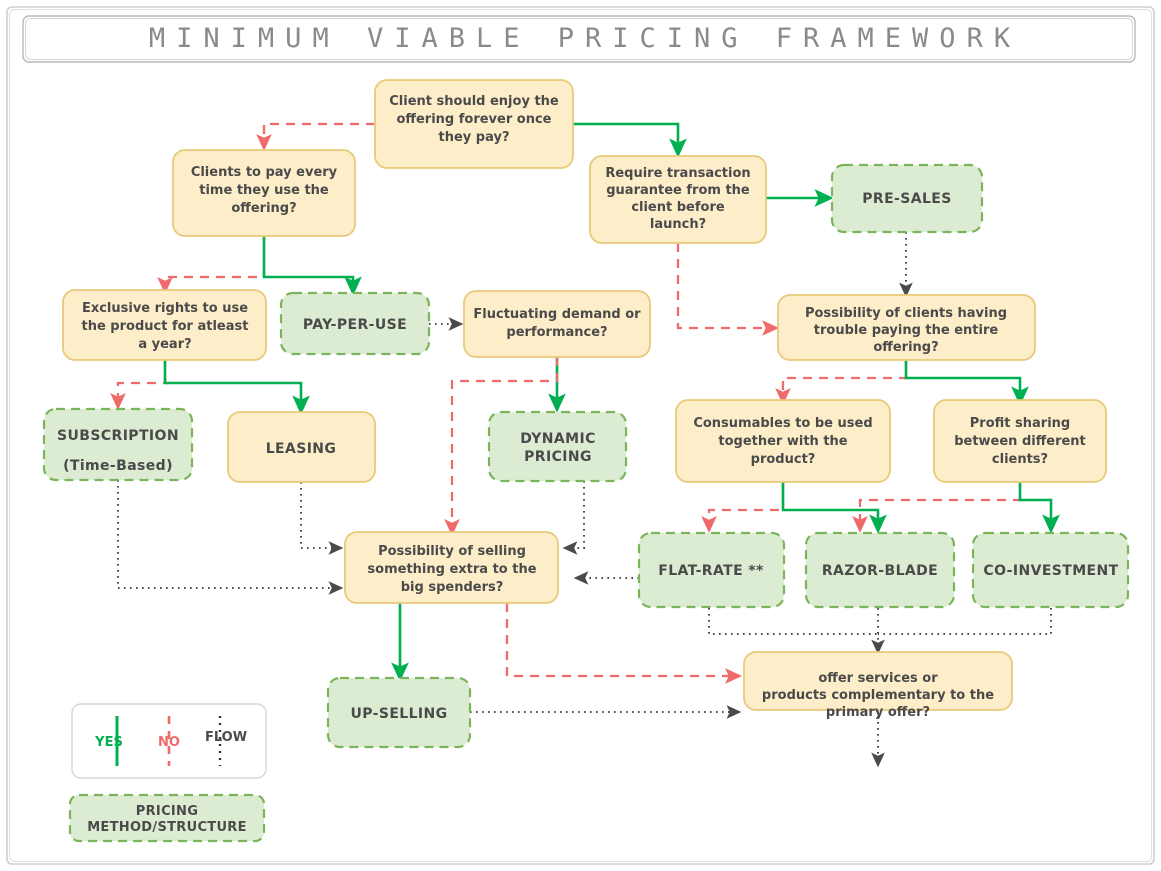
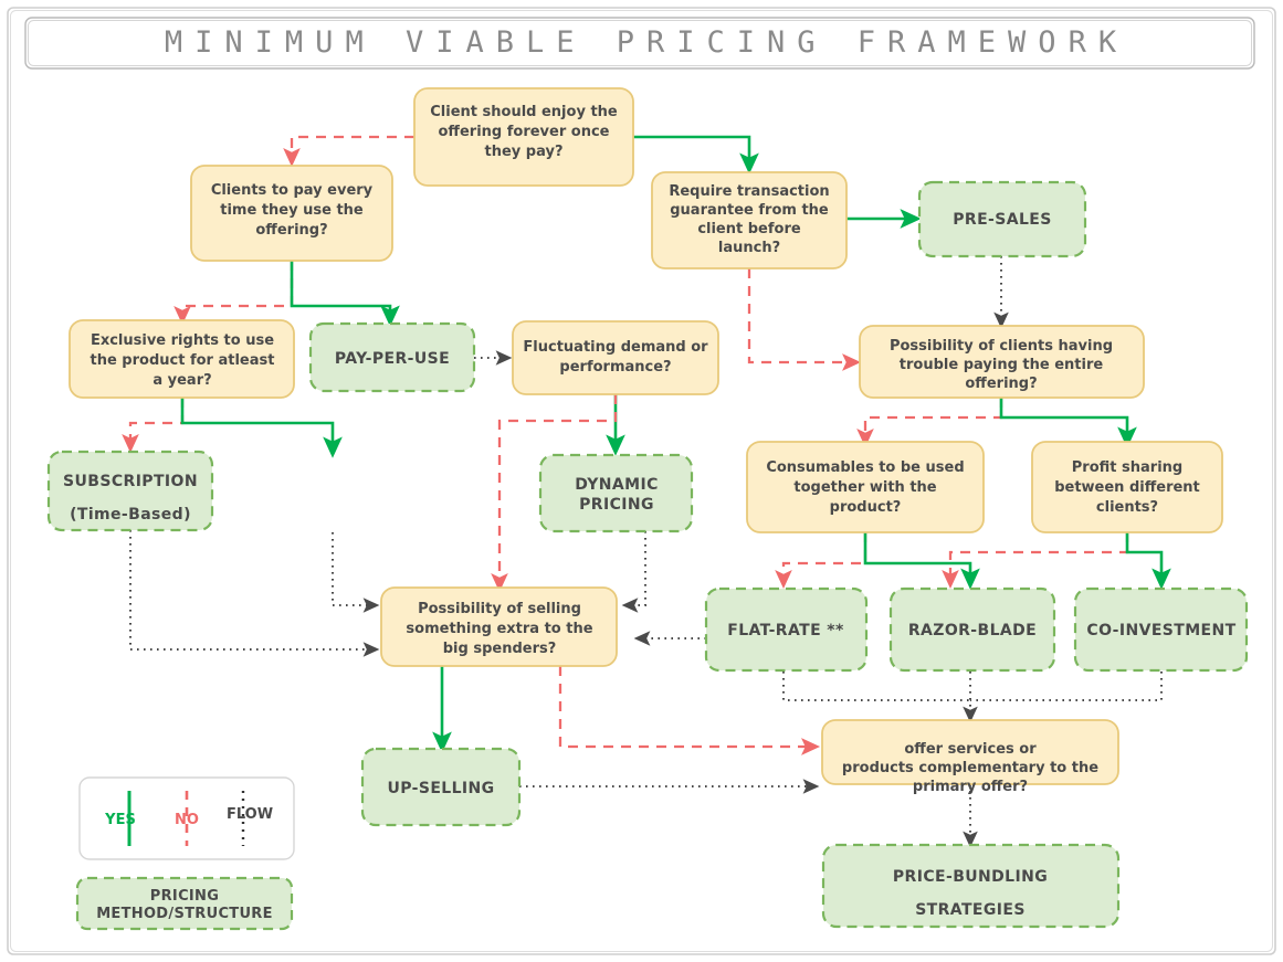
  MINIMUM VIABLE PRICING FRAMEWORK
  Client should enjoy the
  offering forever once
  they pay?
  Clients to pay every
  time they use the
  offering?
  Require transaction
  guarantee from the
  client before
  launch?
  PRE-SALES
  Exclusive rights to use
  the product for atleast
  a year?
  PAY-PER-USE
  Fluctuating demand or
  performance?
  Possibility of clients having
  trouble paying the entire
  offering?
  SUBSCRIPTION
  (Time-Based)
- LEASING
  DYNAMIC
  PRICING
  Consumables to be used
  together with the
  product?
  Profit sharing
  between different
  clients?
  Possibility of selling
  something extra to the
  big spenders?
  FLAT-RATE **
  RAZOR-BLADE
  CO-INVESTMENT
  UP-SELLING
  offer services or
  products complementary to the
  primary offer?
+ PRICE-BUNDLING
+ STRATEGIES
  YES
  NO
  FLOW
  PRICING
  METHOD/STRUCTURE
